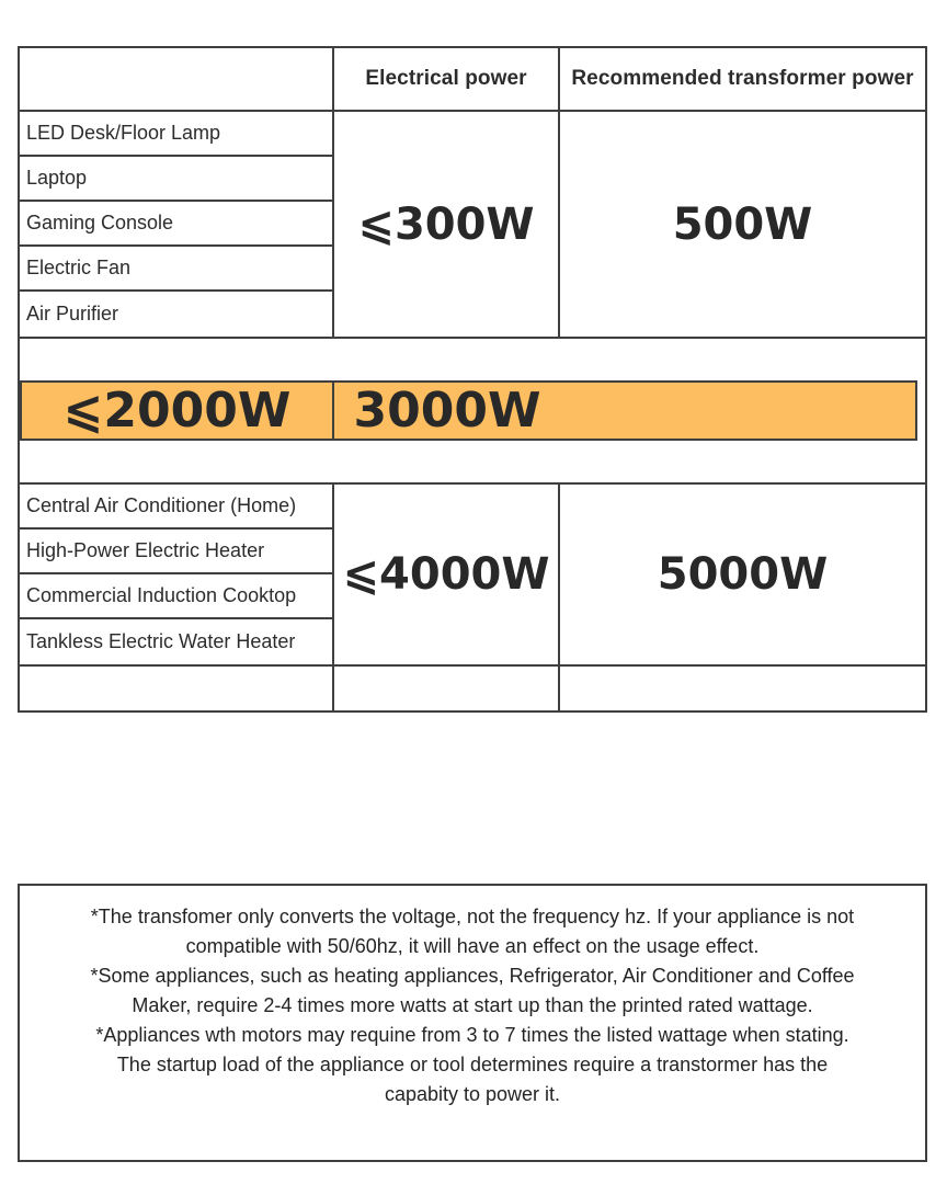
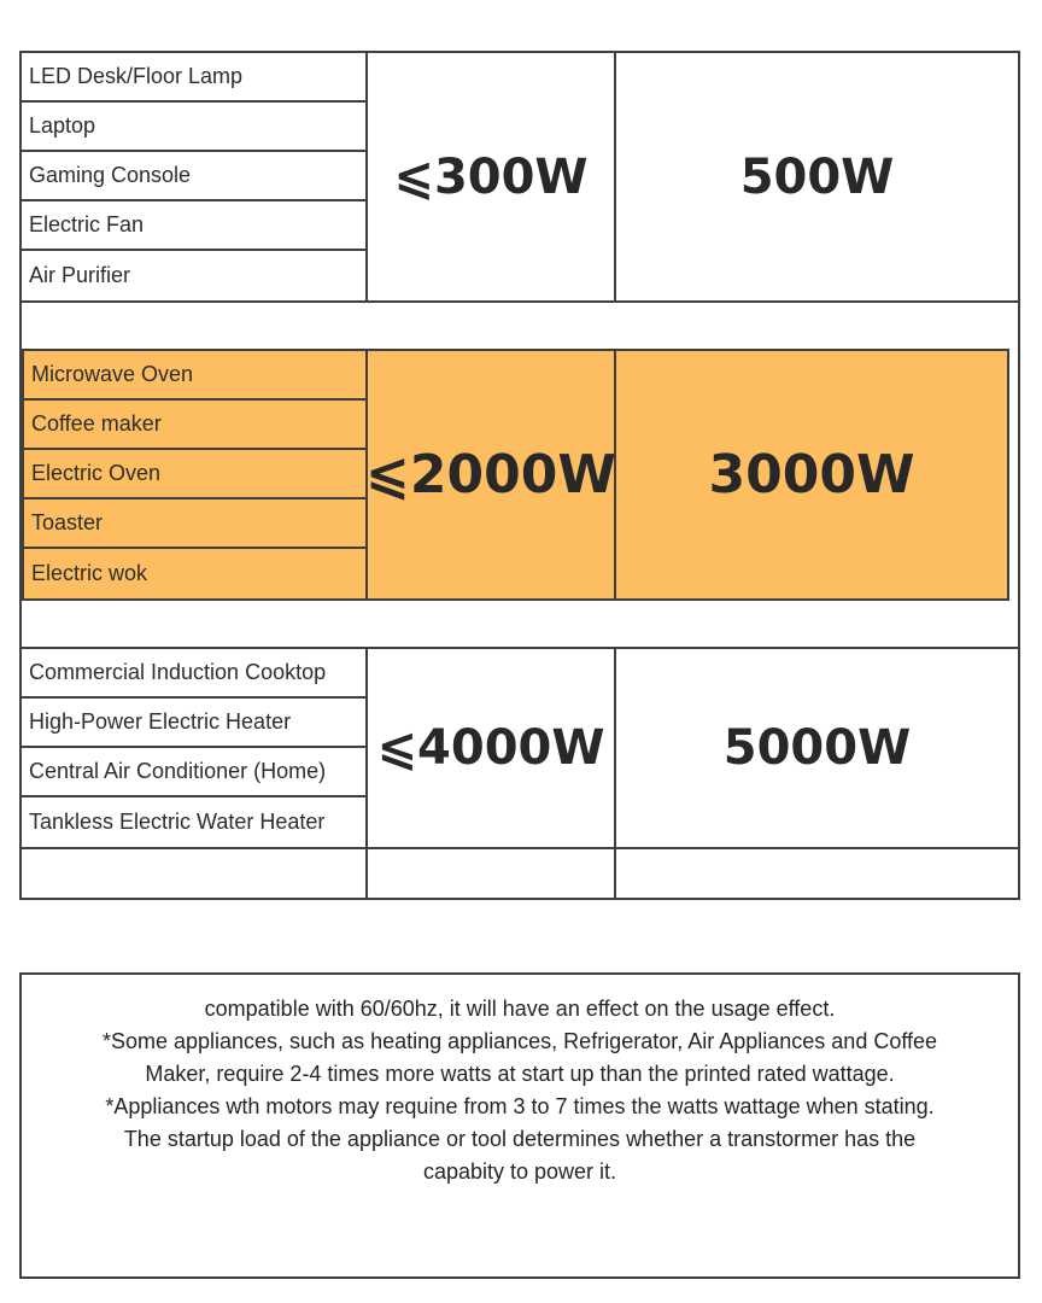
- Electrical power
- Recommended transformer power
  LED Desk/Floor Lamp
  Laptop
  Gaming Console
  Electric Fan
  Air Purifier
  ⩽300W
  500W
+ Microwave Oven
+ Coffee maker
+ Electric Oven
+ Toaster
+ Electric wok
  ⩽2000W
  3000W
- Central Air Conditioner (Home)
+ Commercial Induction Cooktop
  High-Power Electric Heater
- Commercial Induction Cooktop
+ Central Air Conditioner (Home)
  Tankless Electric Water Heater
  ⩽4000W
  5000W
- *The transfomer only converts the voltage, not the frequency hz. If your appliance is not
- compatible with 50/60hz, it will have an effect on the usage effect.
+ compatible with 60/60hz, it will have an effect on the usage effect.
- *Some appliances, such as heating appliances, Refrigerator, Air Conditioner and Coffee
+ *Some appliances, such as heating appliances, Refrigerator, Air Appliances and Coffee
  Maker, require 2-4 times more watts at start up than the printed rated wattage.
- *Appliances wth motors may requine from 3 to 7 times the listed wattage when stating.
+ *Appliances wth motors may requine from 3 to 7 times the watts wattage when stating.
- The startup load of the appliance or tool determines require a transtormer has the
+ The startup load of the appliance or tool determines whether a transtormer has the
  capabity to power it.
